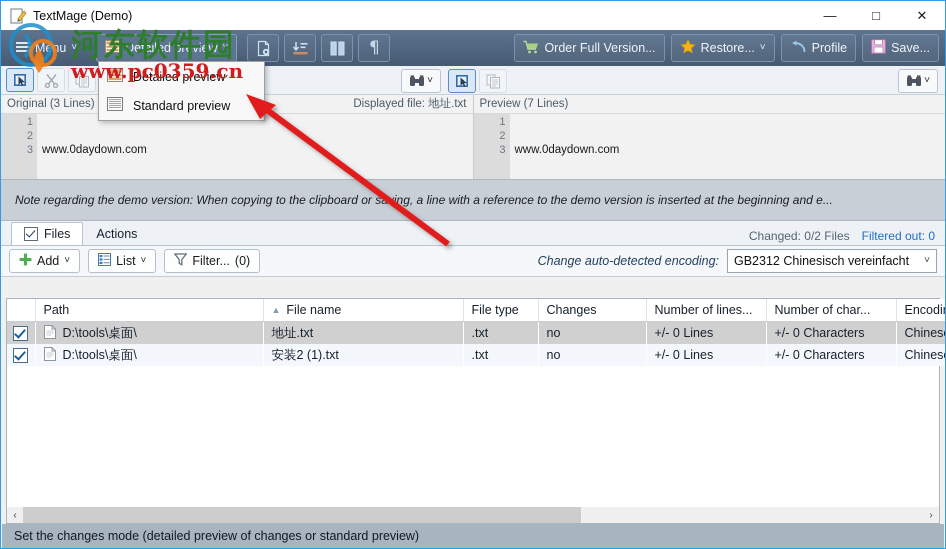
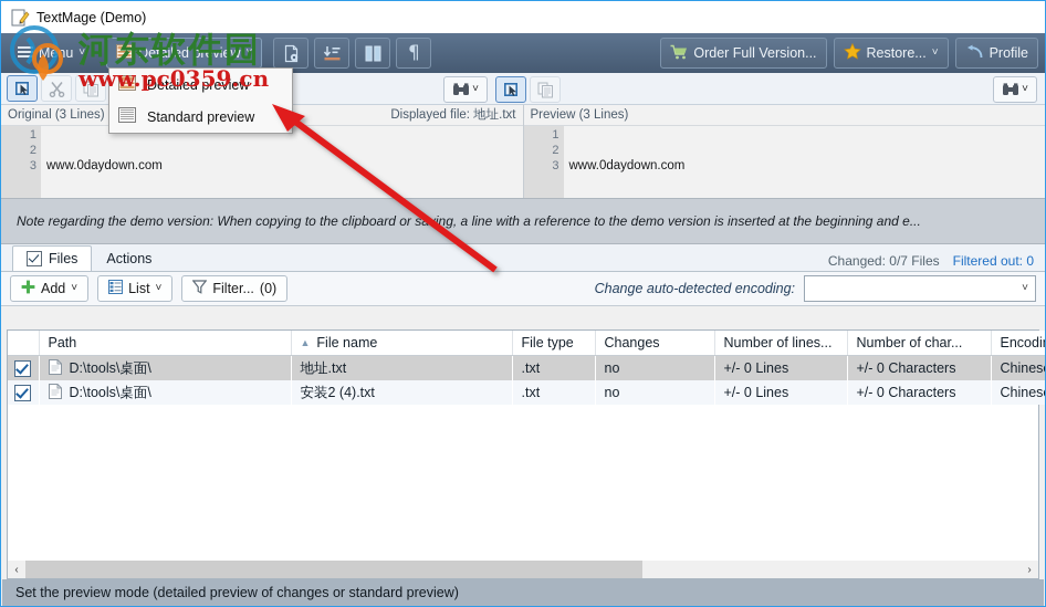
  TextMage (Demo)
- —
- □
- ✕
  Meu
  ˅
  Detailed preview
  ˅
  ¶
  Order Full Version...
  Restore...
  ˅
  Profile
- Save...
  ˅
  ˅
  Original (3 Lines)
  Displayed file: 地址.txt
  1
  2
  3
  www.0daydown.com
- Preview (7 Lines)
+ Preview (3 Lines)
  1
  2
  3
  www.0daydown.com
  Note regarding the demo version: When copying to the clipboard or sing, a line with a reference to the demo version is inserted at the beginning and e...
  Files
  Actions
- Changed: 0/2 Files
+ Changed: 0/7 Files
  Filtered out: 0
  Add
  ˅
  List
  ˅
  Filter...
  (0)
  Change auto-detected encoding:
- GB2312 Chinesisch vereinfacht
  ˅
  	Path	▲ File name	File type	Changes	Number of lines...	Number of char...	Encodi
  	D:\tools\桌面\	地址.txt	.txt	no	+/- 0 Lines	+/- 0 Characters	Chines
- 	D:\tools\桌面\	安装2 (1).txt	.txt	no	+/- 0 Lines	+/- 0 Characters	Chines
+ 	D:\tools\桌面\	安装2 (4).txt	.txt	no	+/- 0 Lines	+/- 0 Characters	Chines
  ‹
  ›
- Set the changes mode (detailed preview of changes or standard preview)
+ Set the preview mode (detailed preview of changes or standard preview)
  Detailed preview
  Standard preview
  河东软件园
  www.pc0359.cn
